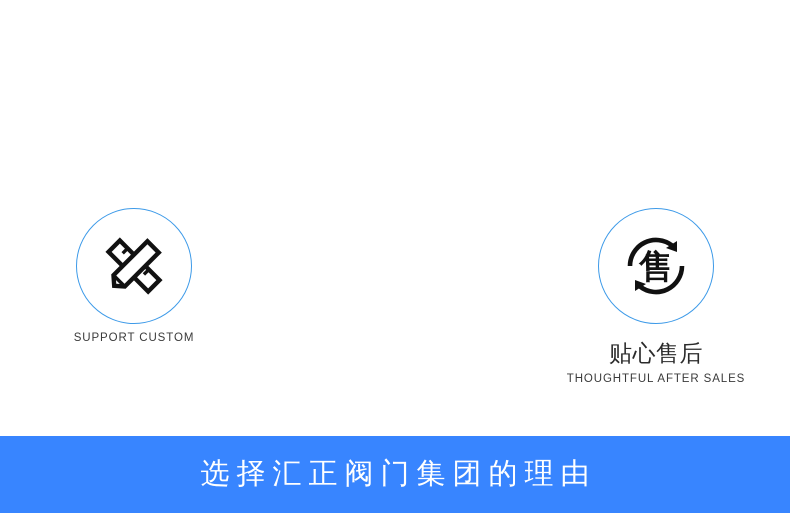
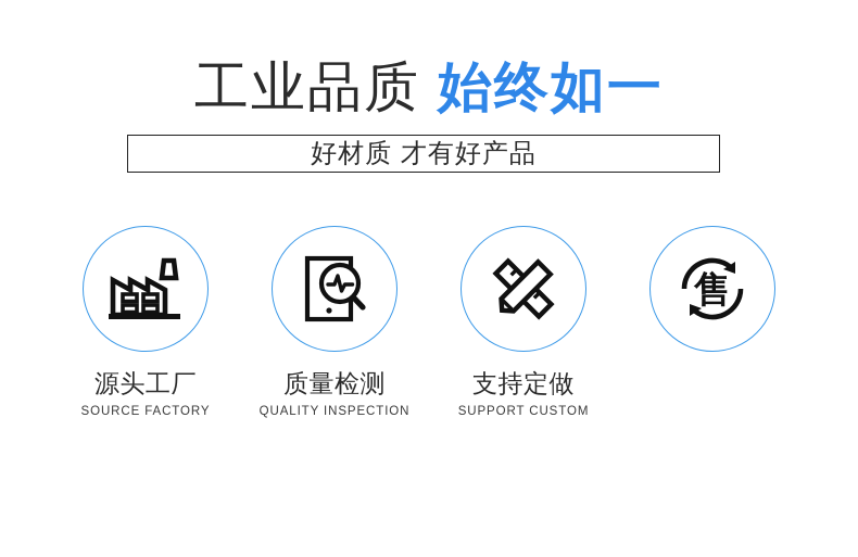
+ 工业品质 始终如一
+ 好材质 才有好产品
+ 源头工厂
+ SOURCE FACTORY
+ 质量检测
+ QUALITY INSPECTION
+ 支持定做
  SUPPORT CUSTOM
  售
- 贴心售后
- THOUGHTFUL AFTER SALES
- 选择汇正阀门集团的理由
